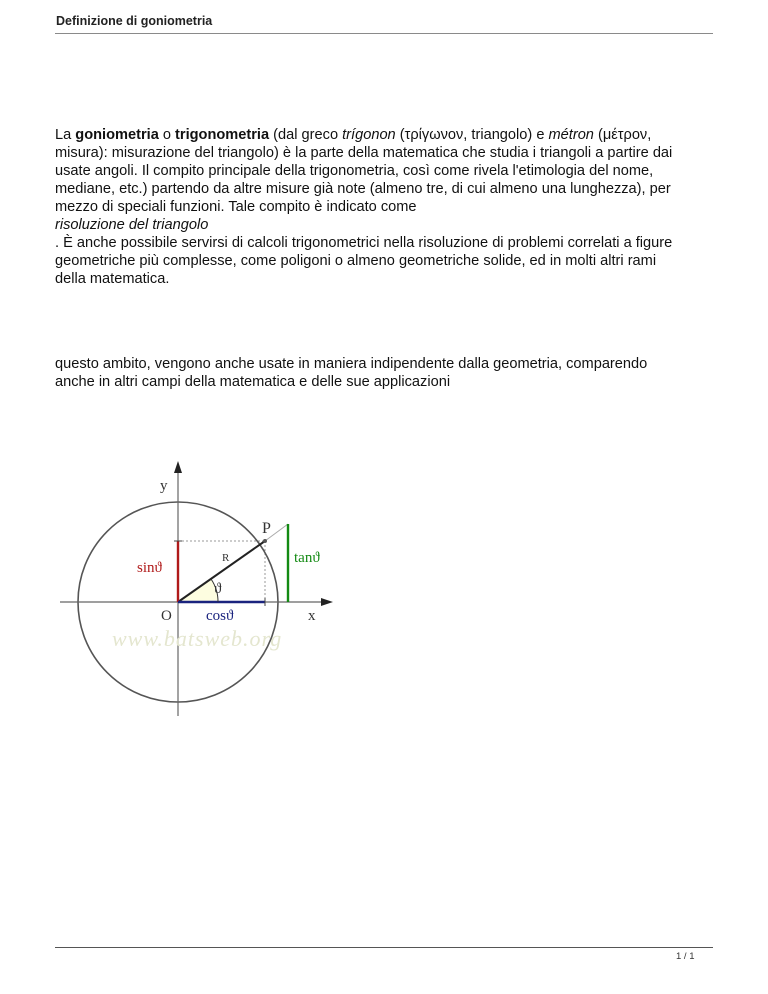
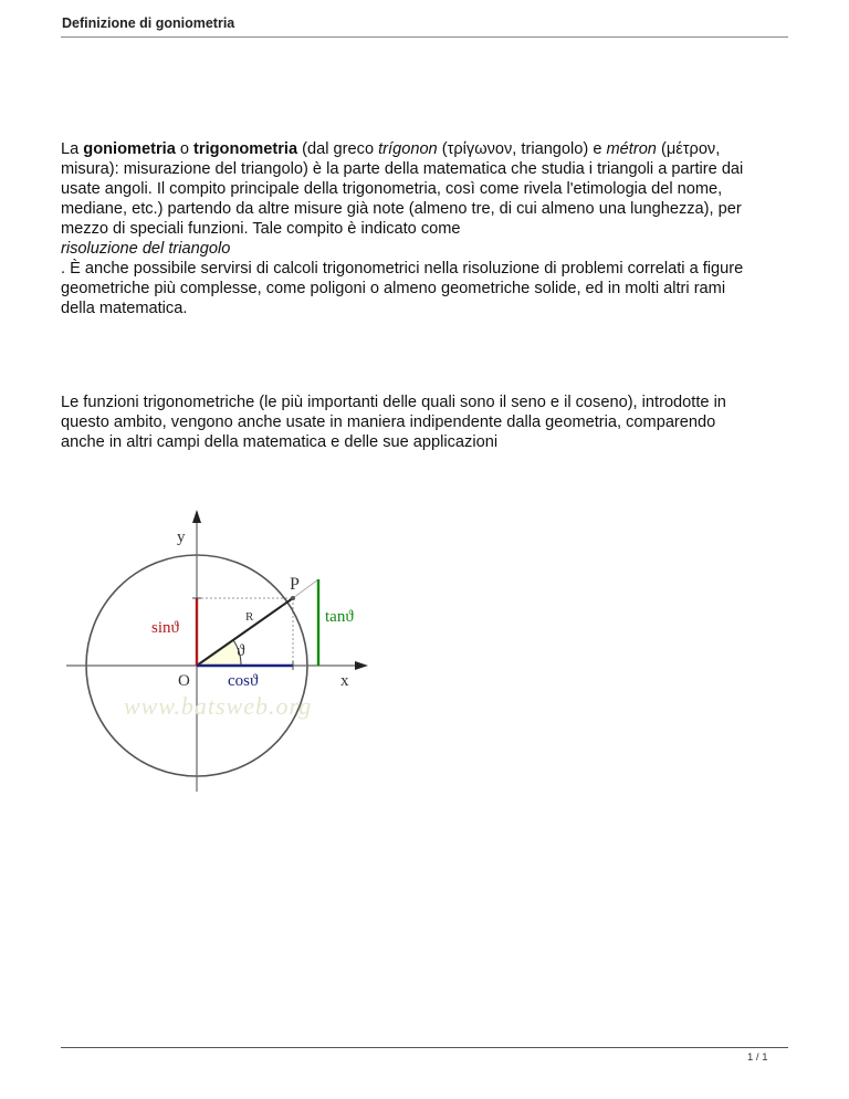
  Definizione di goniometria
  La goniometria o trigonometria (dal greco trígonon (τρίγωνον, triangolo) e métron (μέτρον,
  misura): misurazione del triangolo) è la parte della matematica che studia i triangoli a partire dai
  usate angoli. Il compito principale della trigonometria, così come rivela l'etimologia del nome,
  mediane, etc.) partendo da altre misure già note (almeno tre, di cui almeno una lunghezza), per
  mezzo di speciali funzioni. Tale compito è indicato come
  risoluzione del triangolo
  . È anche possibile servirsi di calcoli trigonometrici nella risoluzione di problemi correlati a figure
  geometriche più complesse, come poligoni o almeno geometriche solide, ed in molti altri rami
  della matematica.
+ Le funzioni trigonometriche (le più importanti delle quali sono il seno e il coseno), introdotte in
  questo ambito, vengono anche usate in maniera indipendente dalla geometria, comparendo
  anche in altri campi della matematica e delle sue applicazioni
  www.batsweb.org
  y
  x
  O
  P
  R
  ϑ
  sinϑ
  cosϑ
  tanϑ
  1 / 1
